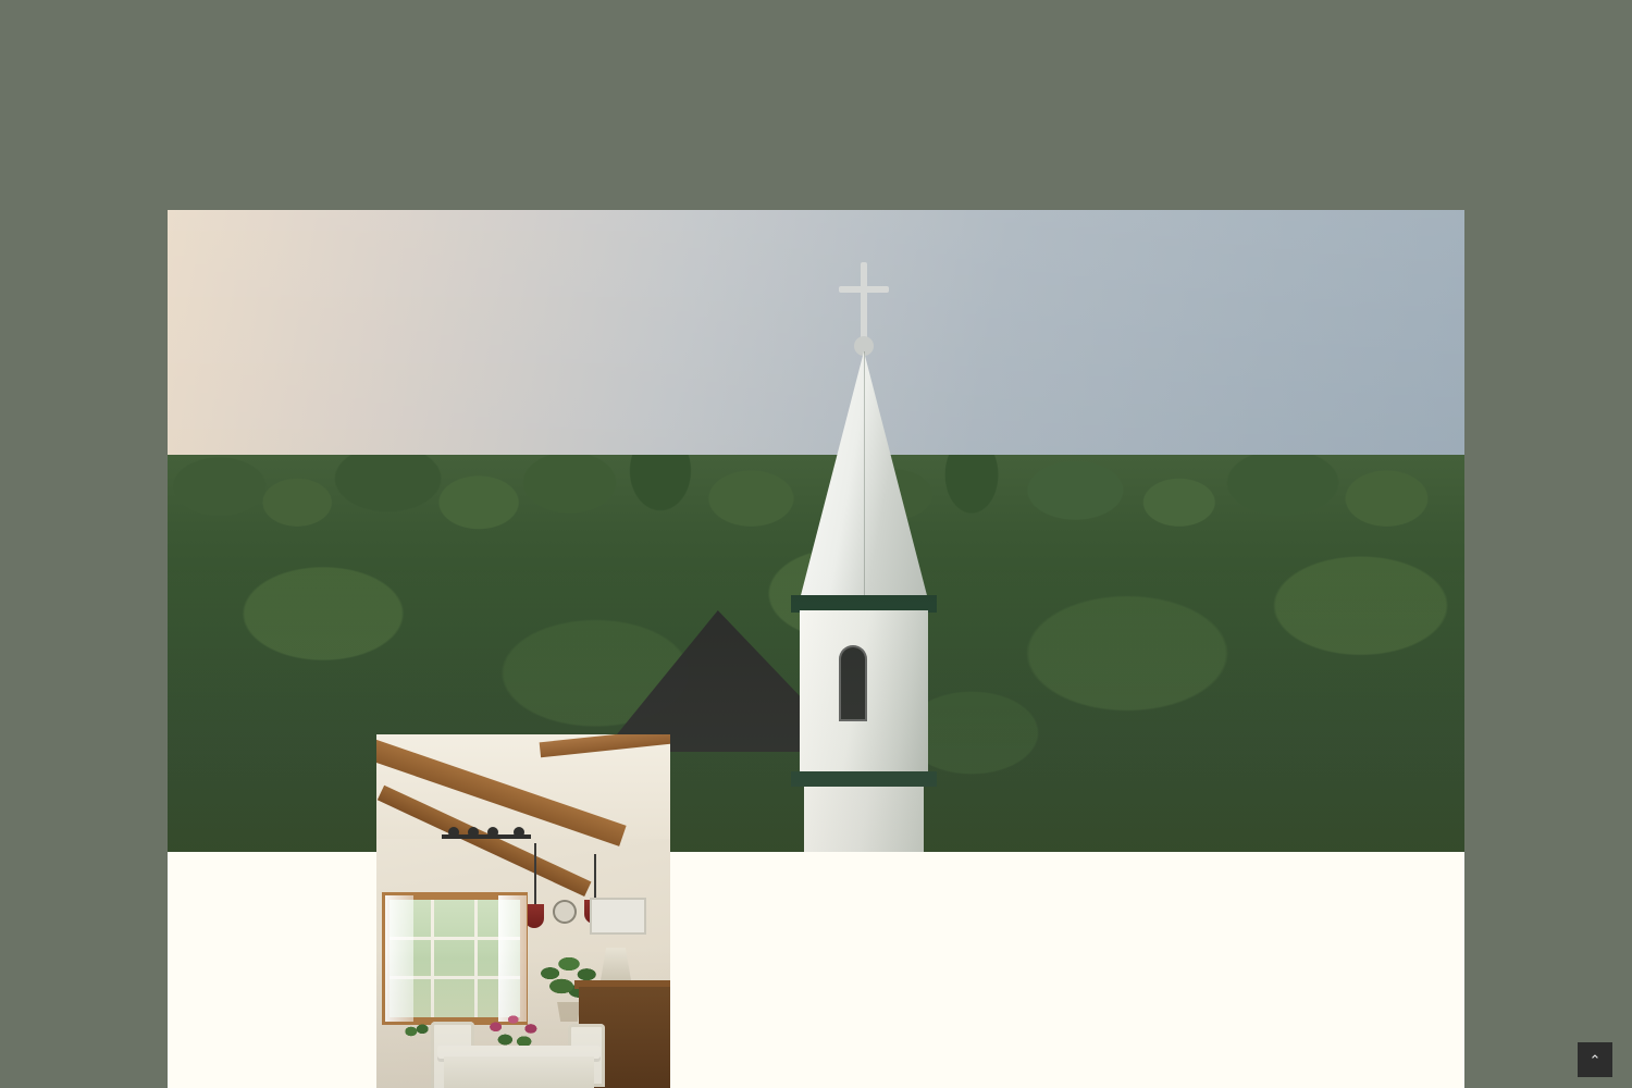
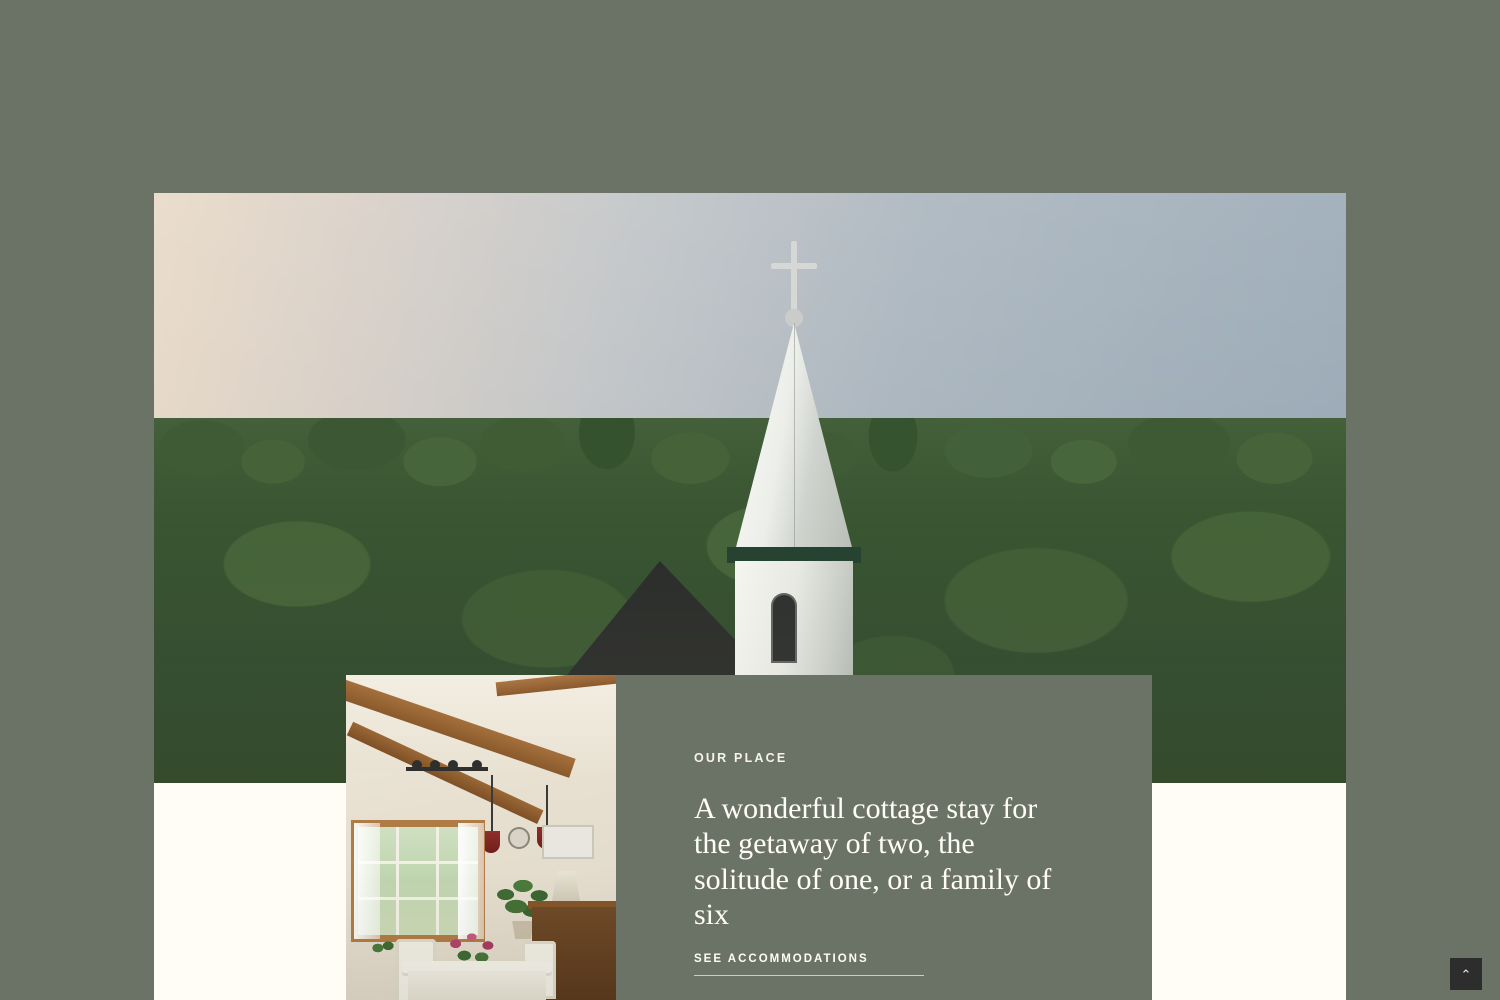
+ OUR PLACE
+ A wonderful cottage stay for the getaway of two, the solitude of one, or a family of six
+ SEE ACCOMMODATIONS
  ⌃
